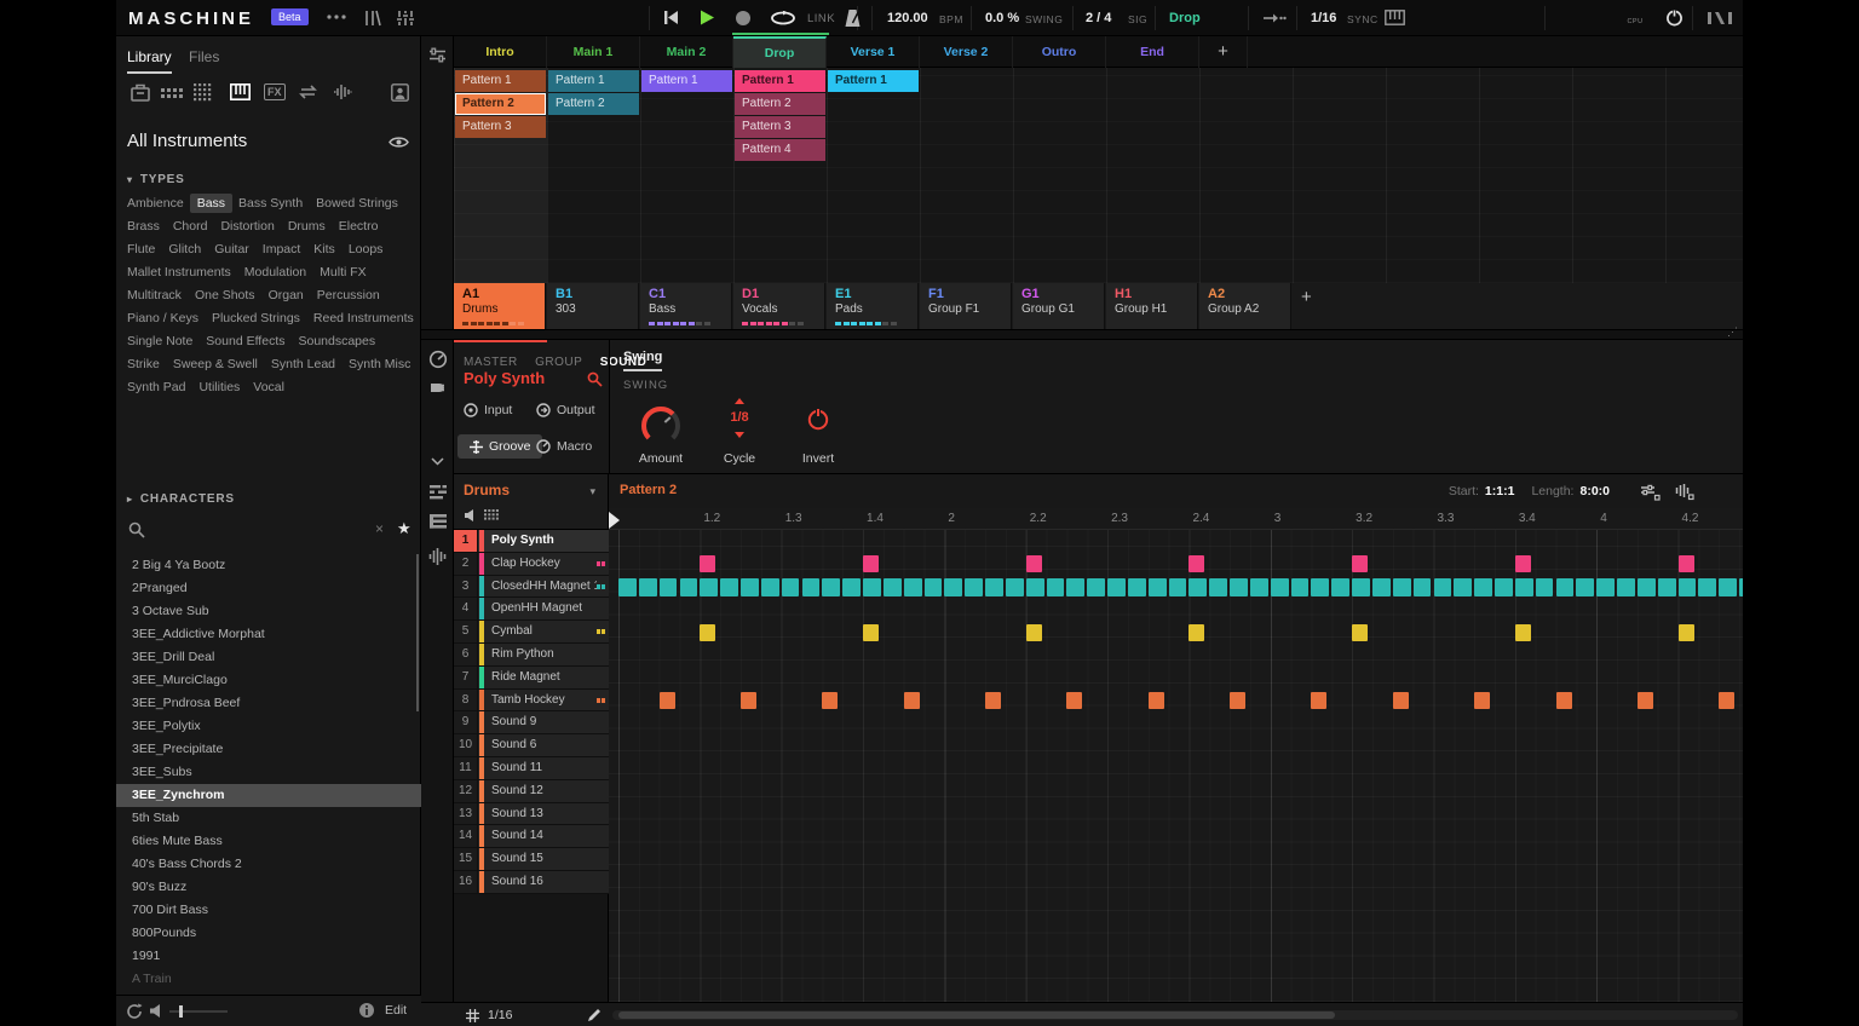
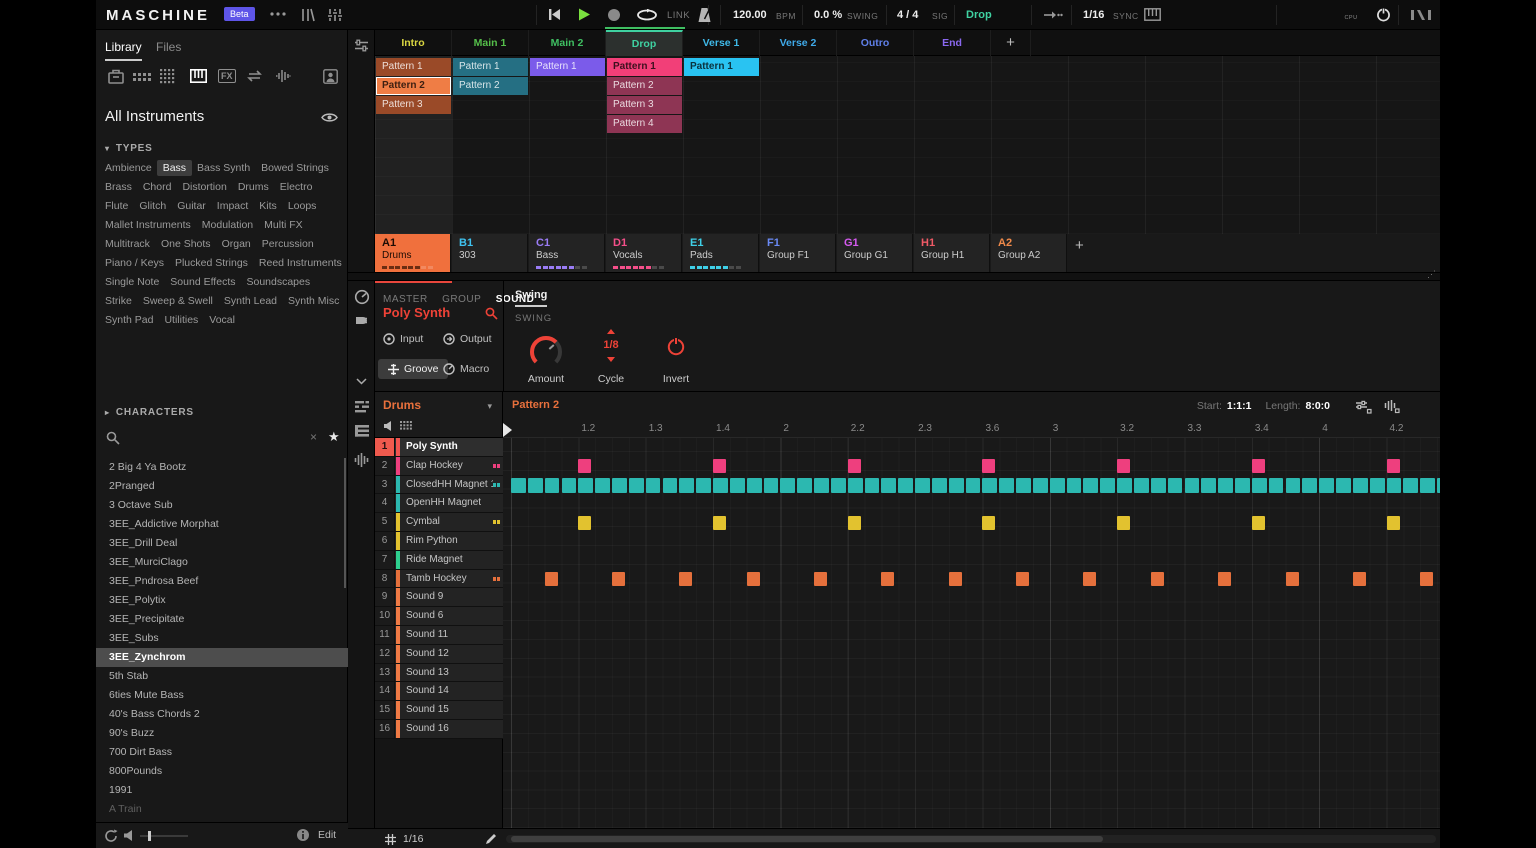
  MASCHINE
  Beta
  LINK
  120.00
  BPM
  0.0 %
  SWING
- 2 / 4
+ 4 / 4
  SIG
  Drop
  1/16
  SYNC
  Library
  Files
  FX
  All Instruments
  ▾ TYPES
  Ambience
  Bass
  Bass Synth
  Bowed Strings
  Brass
  Chord
  Distortion
  Drums
  Electro
  Flute
  Glitch
  Guitar
  Impact
  Kits
  Loops
  Mallet Instruments
  Modulation
  Multi FX
  Multitrack
  One Shots
  Organ
  Percussion
  Piano / Keys
  Plucked Strings
  Reed Instruments
  Single Note
  Sound Effects
  Soundscapes
  Strike
  Sweep & Swell
  Synth Lead
  Synth Misc
  Synth Pad
  Utilities
  Vocal
  ▸ CHARACTERS
  ×
  ★
  2 Big 4 Ya Bootz
  2Pranged
  3 Octave Sub
  3EE_Addictive Morphat
  3EE_Drill Deal
  3EE_MurciClago
  3EE_Pndrosa Beef
  3EE_Polytix
  3EE_Precipitate
  3EE_Subs
  3EE_Zynchrom
  5th Stab
  6ties Mute Bass
  40's Bass Chords 2
  90's Buzz
  700 Dirt Bass
  800Pounds
  1991
  A Train
  Edit
  Intro
  Main 1
  Main 2
  Drop
  Verse 1
  Verse 2
  Outro
  End
  +
  Pattern 1
  Pattern 2
  Pattern 3
  Pattern 1
  Pattern 2
  Pattern 1
  Pattern 1
  Pattern 2
  Pattern 3
  Pattern 4
  Pattern 1
  A1
  Drums
  B1
  303
  C1
  Bass
  D1
  Vocals
  E1
  Pads
  F1
  Group F1
  G1
  Group G1
  H1
  Group H1
  A2
  Group A2
  +
  ⋰
  MASTER GROUP SOUND
  Poly Synth
  Input
  Output
  Groove
  Macro
  Swing
  SWING
  Amount
  1/8
  Cycle
  Invert
  Drums
  ▾
  Pattern 2
  Start: 1:1:1 Length: 8:0:0
  1.2
  1.3
  1.4
  2
  2.2
  2.3
- 2.4
+ 3.6
  3
  3.2
  3.3
  3.4
  4
  4.2
  1
  Poly Synth
  2
  Clap Hockey
  3
  ClosedHH Magnet
  4
  OpenHH Magnet
  5
  Cymbal
  6
  Rim Python
  7
  Ride Magnet
  8
  Tamb Hockey
  9
  Sound 9
  10
  Sound 6
  11
  Sound 11
  12
  Sound 12
  13
  Sound 13
  14
  Sound 14
  15
  Sound 15
  16
  Sound 16
  1/16
